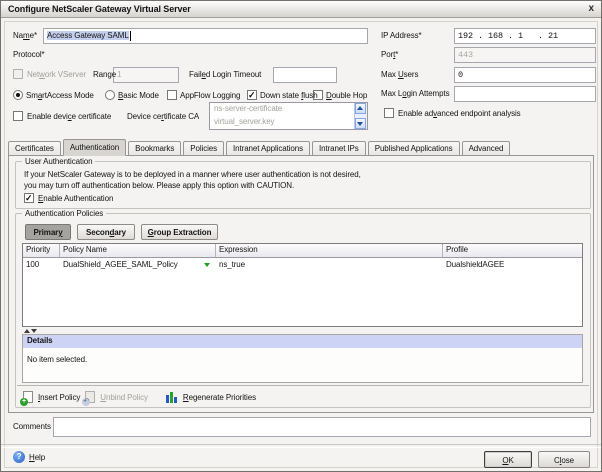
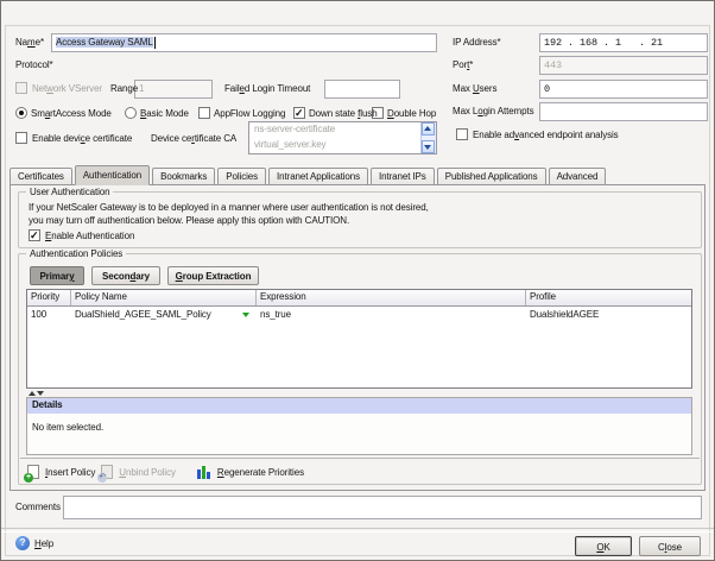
- Configure NetScaler Gateway Virtual Server
- x
  Name*
  Access Gateway SAML
  Protocol*
  Network VServer
  Range
  1
  Failed Login Timeout
  SmartAccess Mode
  Basic Mode
  AppFlow Logging
  Down state flush
  Double Hop
  Enable device certificate
  Device certificate CA
  ns-server-certificate
  virtual_server.key
  IP Address*
  192 . 168 . 1 . 21
  Port*
  443
  Max Users
  0
  Max Login Attempts
  Enable advanced endpoint analysis
  Certificates
  Authentication
  Bookmarks
  Policies
  Intranet Applications
  Intranet IPs
  Published Applications
  Advanced
  User Authentication
  If your NetScaler Gateway is to be deployed in a manner where user authentication is not desired,
  you may turn off authentication below. Please apply this option with CAUTION.
  Enable Authentication
  Authentication Policies
  Primary
  Secondary
  Group Extraction
  Priority
  Policy Name
  Expression
  Profile
  100
  DualShield_AGEE_SAML_Policy
  ns_true
  DualshieldAGEE
  Details
  No item selected.
  Insert Policy
  Unbind Policy
  Regenerate Priorities
  Comments
  ?
  Help
  OK
  Close
